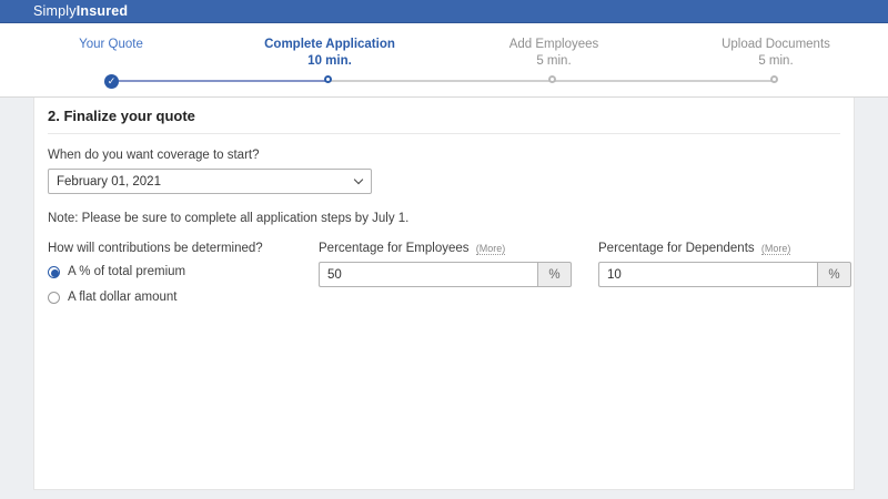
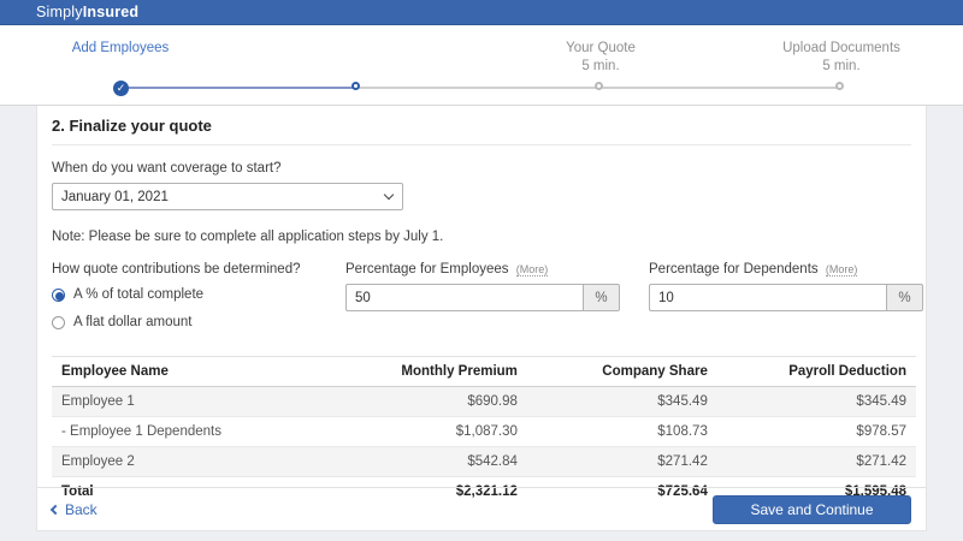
  SimplyInsured
- Your Quote
+ Add Employees
- Complete Application
- 10 min.
- Add Employees
+ Your Quote
  5 min.
  Upload Documents
  5 min.
  ✓
  2. Finalize your quote
  When do you want coverage to start?
- February 01, 2021
+ January 01, 2021
  Note: Please be sure to complete all application steps by July 1.
- How will contributions be determined?
+ How quote contributions be determined?
- A % of total premium
+ A % of total complete
  A flat dollar amount
  Percentage for Employees (More)
  50
  %
  Percentage for Dependents (More)
  10
  %
+ Employee Name	Monthly Premium	Company Share	Payroll Deduction
+ Employee 1	$690.98	$345.49	$345.49
+ - Employee 1 Dependents	$1,087.30	$108.73	$978.57
+ Employee 2	$542.84	$271.42	$271.42
+ Total	$2,321.12	$725.64	$1,595.48
+ Back
+ Save and Continue
